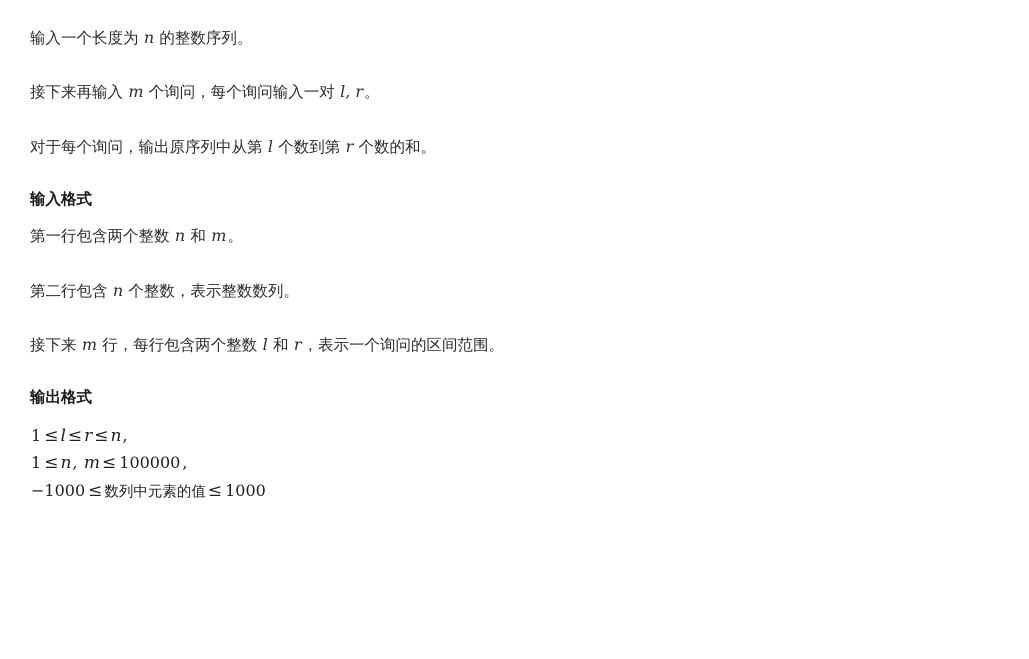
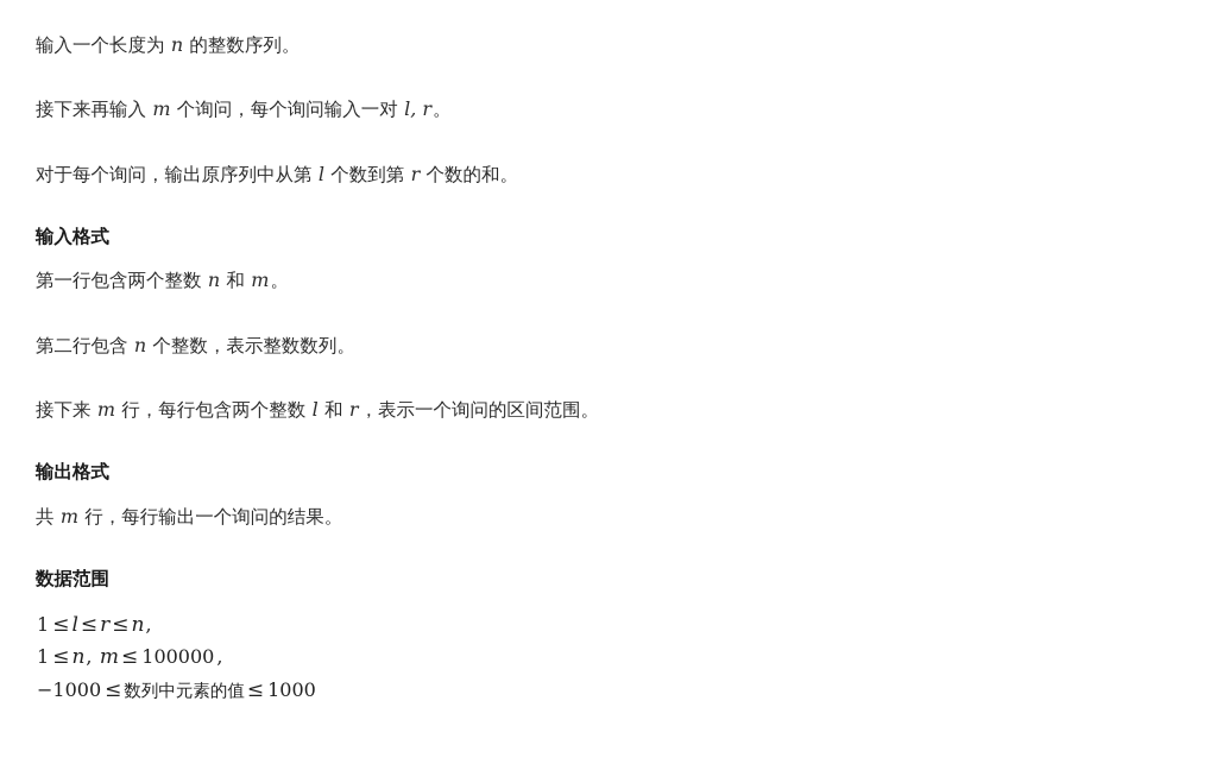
  输入一个长度为 n 的整数序列。
  接下来再输入 m 个询问，每个询问输入一对 l, r。
  对于每个询问，输出原序列中从第 l 个数到第 r 个数的和。
  输入格式
  第一行包含两个整数 n 和 m。
  第二行包含 n 个整数，表示整数数列。
  接下来 m 行，每行包含两个整数 l 和 r，表示一个询问的区间范围。
  输出格式
+ 共 m 行，每行输出一个询问的结果。
+ 数据范围
  1 ≤l≤r≤n,
  1 ≤n, m≤ 100000,
  −1000 ≤ 数列中元素的值 ≤ 1000
